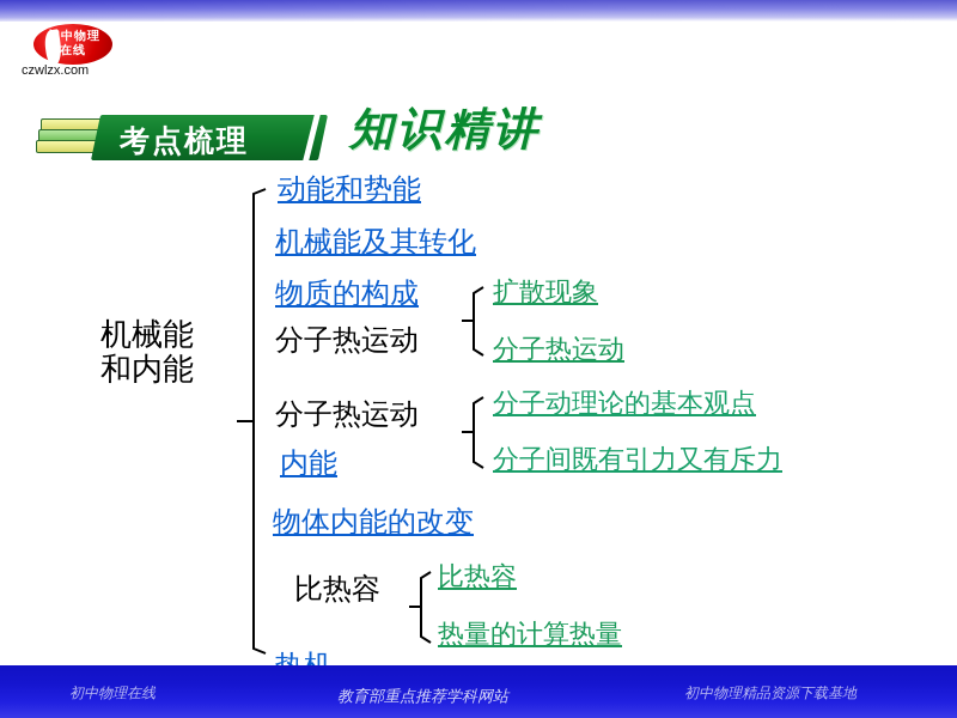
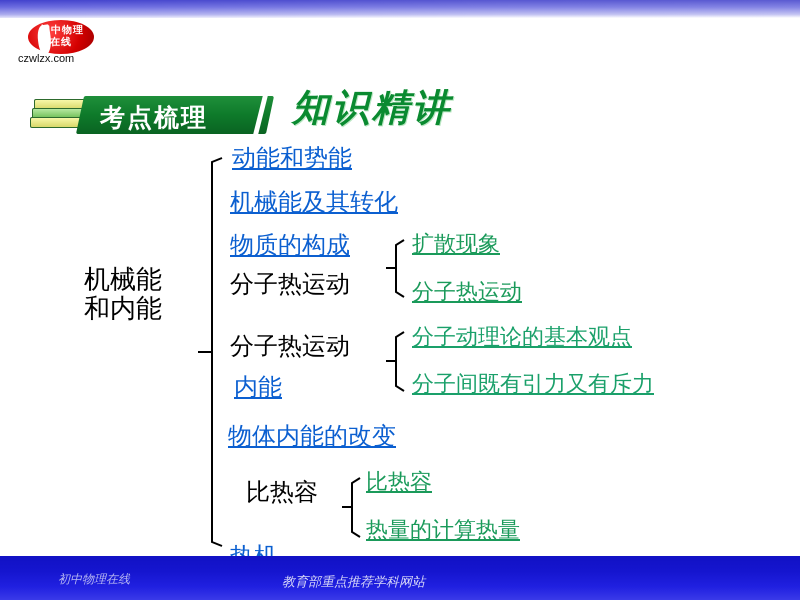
  初中物理
  在线
  czwlzx.com
  考点梳理
  知识精讲
  机械能
  和内能
  动能和势能
  机械能及其转化
  物质的构成
  分子热运动
  分子热运动
  内能
  物体内能的改变
  比热容
  扩散现象
  分子热运动
  分子动理论的基本观点
  分子间既有引力又有斥力
  比热容
  热量的计算热量
  初中物理在线
  教育部重点推荐学科网站
- 初中物理精品资源下载基地
